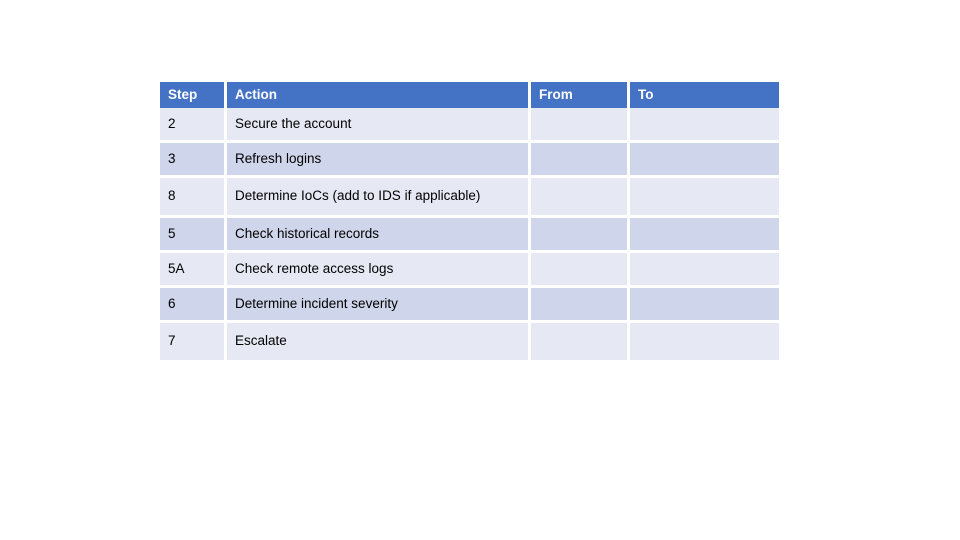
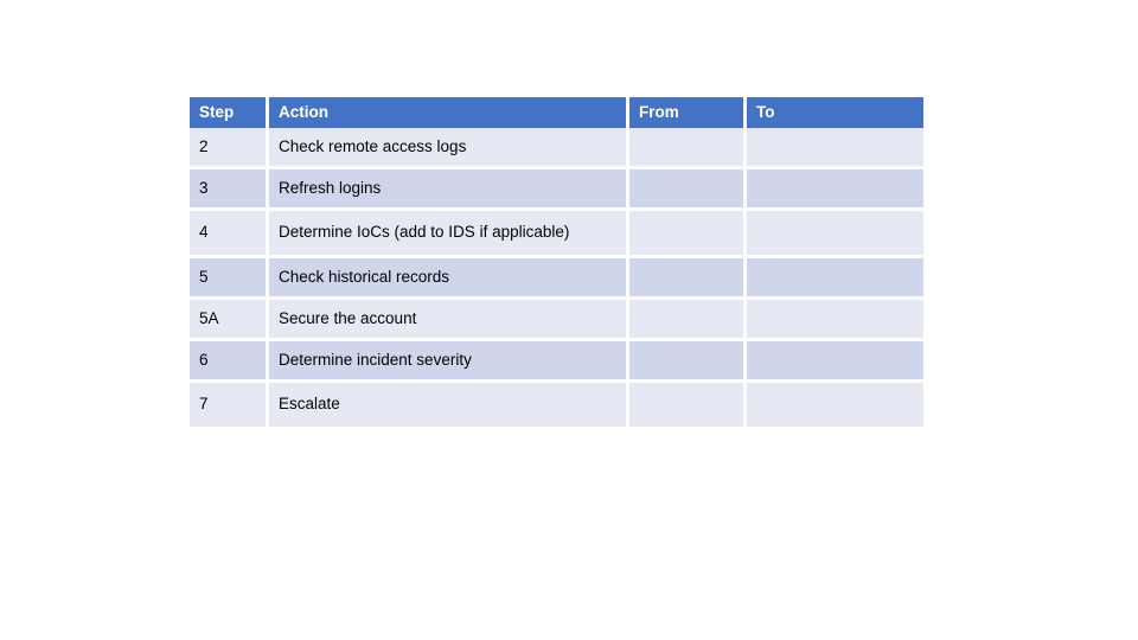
  Step	Action	From	To
- 2	Secure the account
+ 2	Check remote access logs
  3	Refresh logins
- 8	Determine IoCs (add to IDS if applicable)
+ 4	Determine IoCs (add to IDS if applicable)
  5	Check historical records
- 5A	Check remote access logs
+ 5A	Secure the account
  6	Determine incident severity
  7	Escalate
